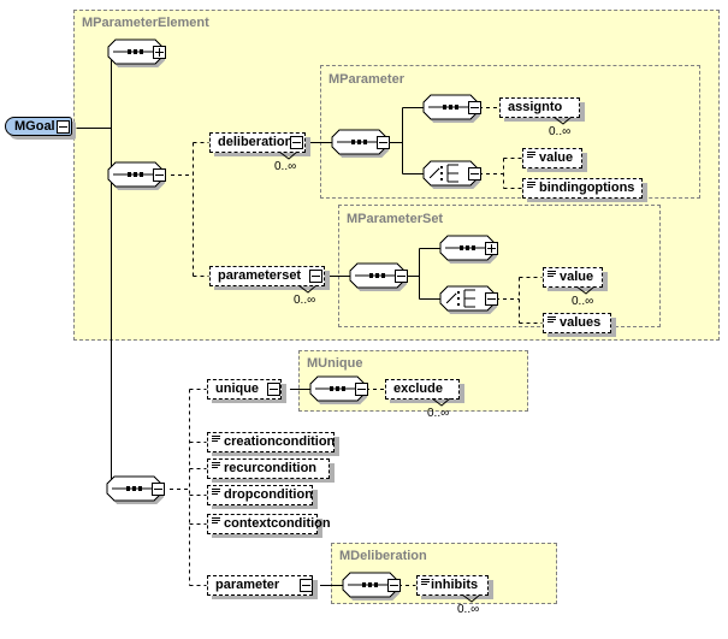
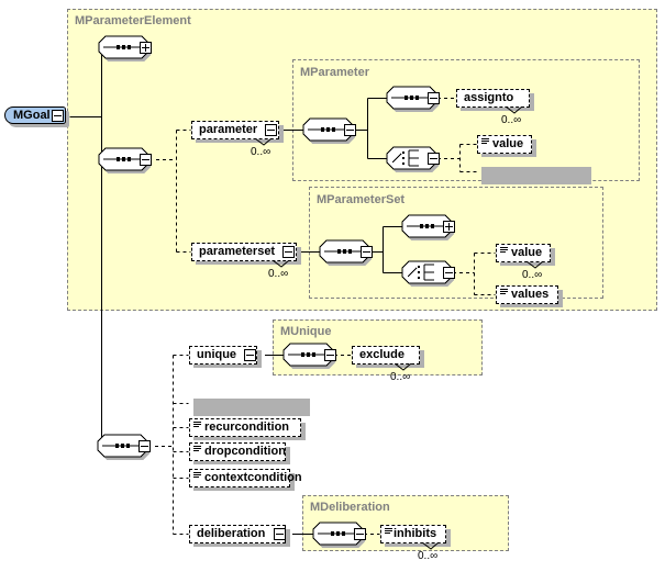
  MParameterElement
  MParameter
  MParameterSet
  MUnique
  MDeliberation
  MGoal
- deliberation
+ parameter
  0..∞
  parameterset
  0..∞
  assignto
  0..∞
  value
- bindingoptions
  value
  0..∞
  values
  unique
  exclude
  0..∞
- creationcondition
  recurcondition
  dropcondition
  contextcondition
- parameter
+ deliberation
  inhibits
  0..∞
